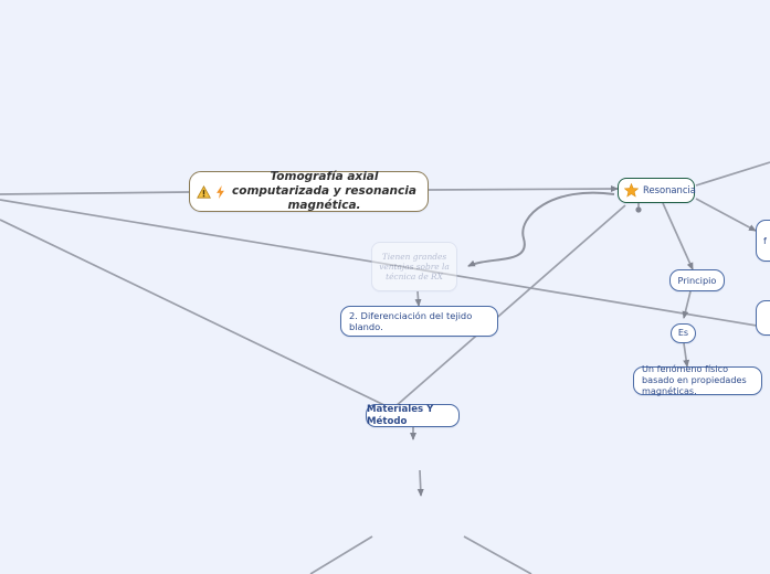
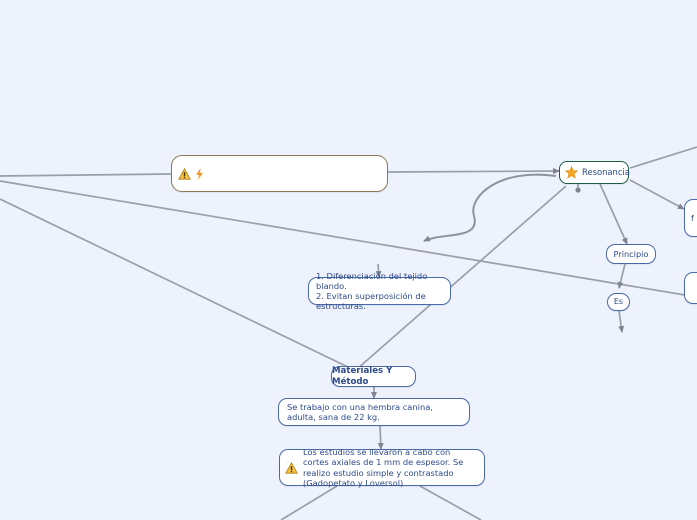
- Tomografía axial computarizada y resonancia magnética.
- Tienen grandes ventajas sobre la técnica de RX
- 2. Diferenciación del tejido blando.
+ 1. Diferenciación del tejido blando.
+ 2. Evitan superposición de estructuras.
  Materiales Y Método
+ Se trabajo con una hembra canina, adulta, sana de 22 kg.
+ Los estudios se llevaron a cabo con cortes axiales de 1 mm de espesor. Se realizo estudio simple y contrastado (Gadopetato y Loversol)
  Resonancia
  Principio
  Es
- Un fenómeno físico basado en propiedades magnéticas.
  f
